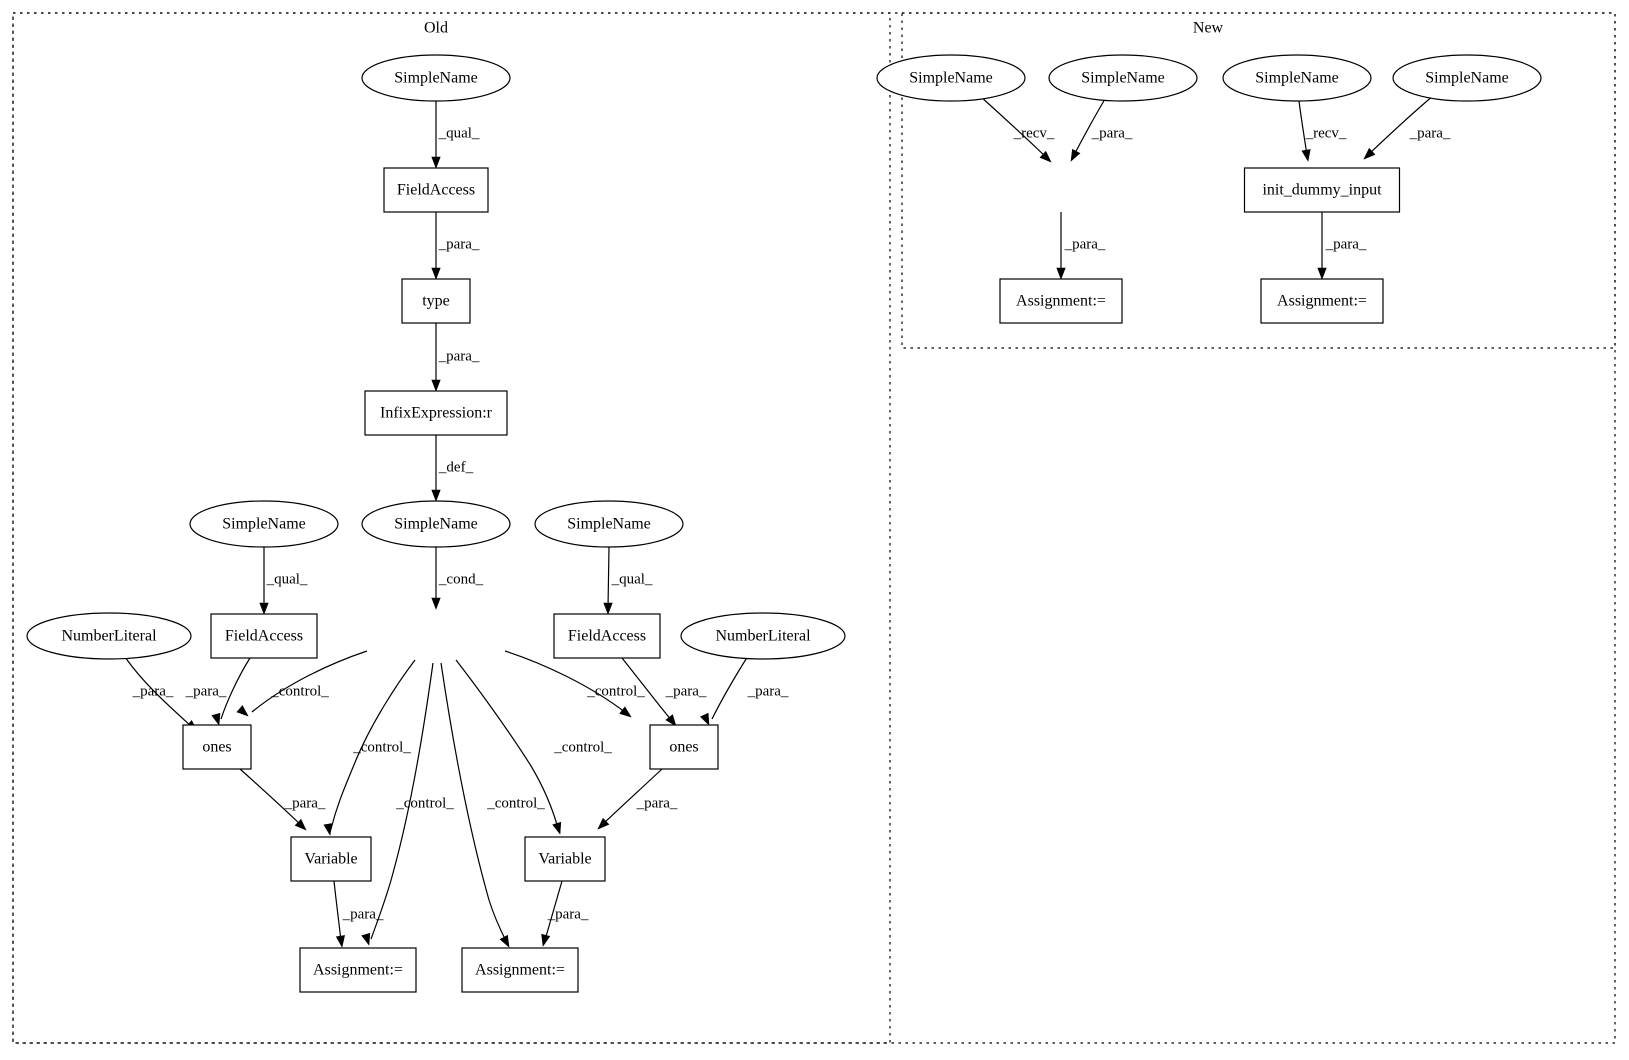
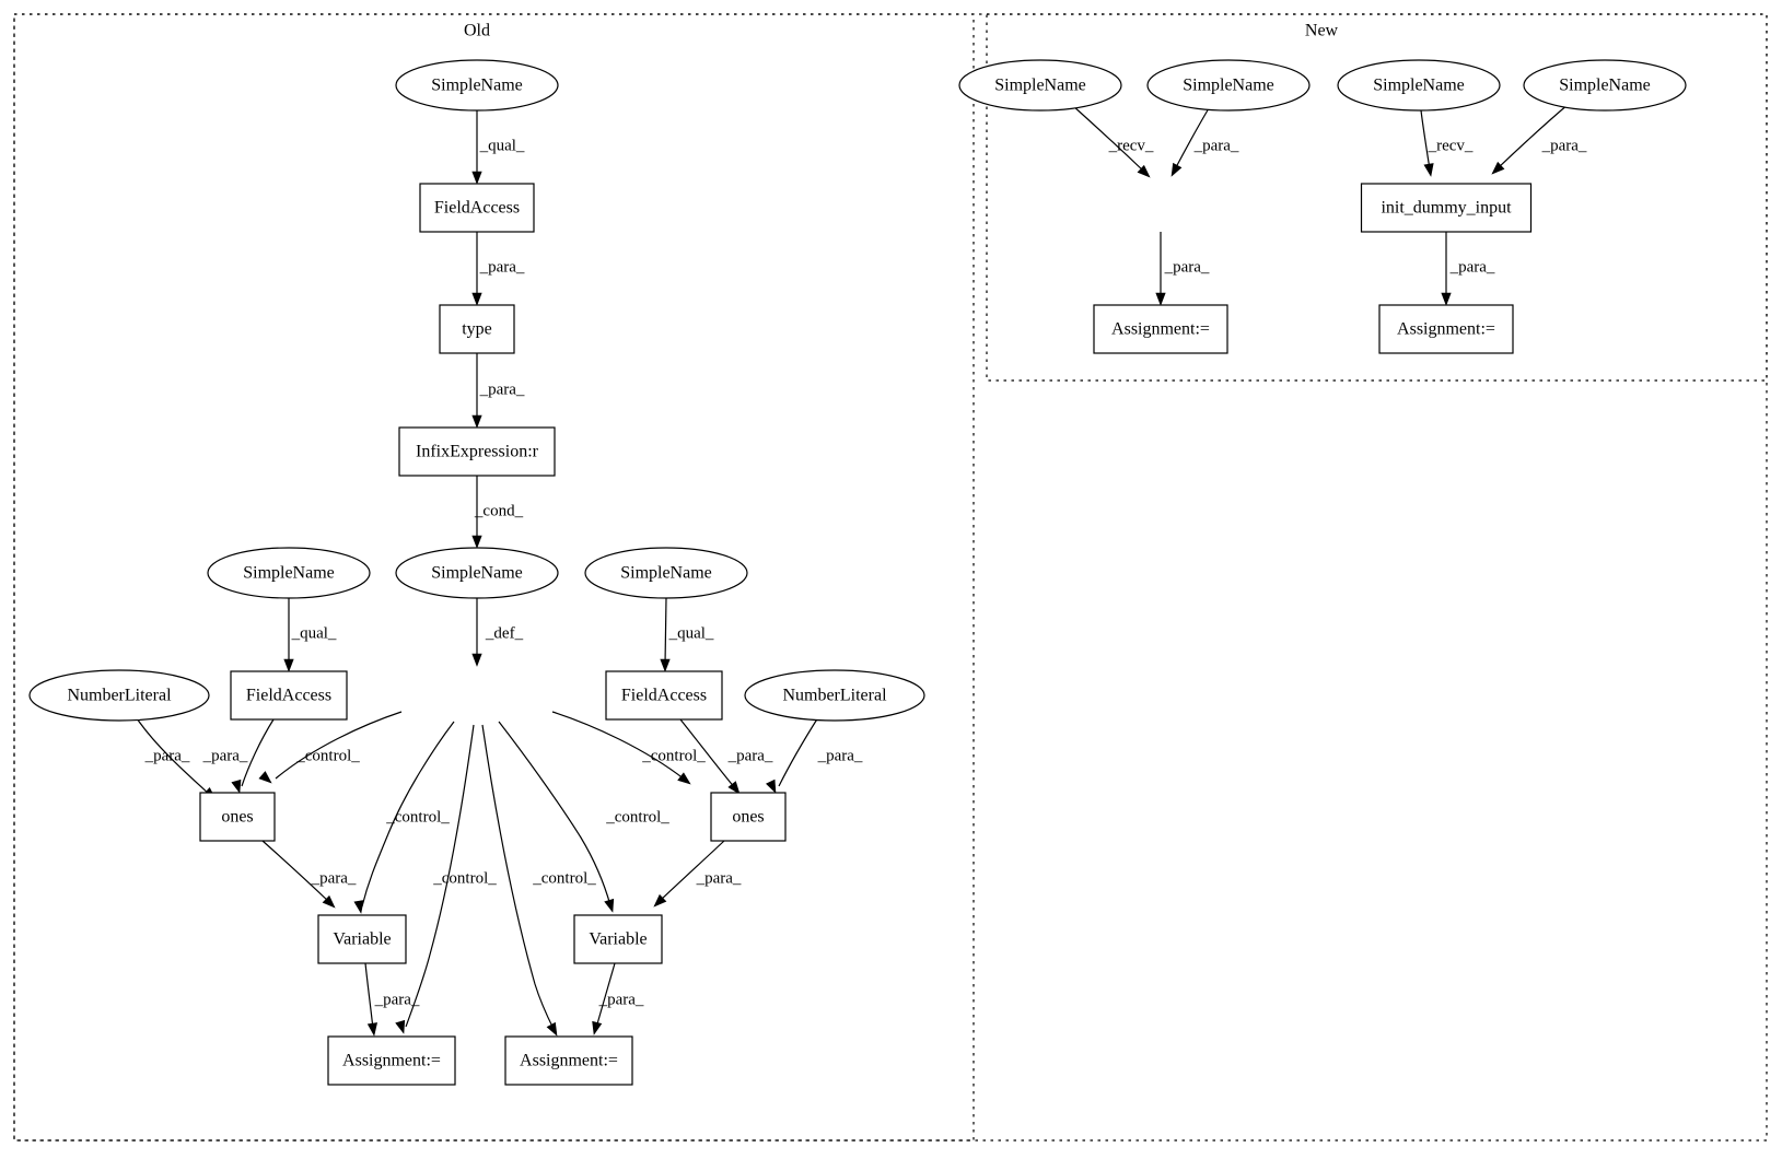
  Old
  New
  _qual_
  _para_
  _para_
- _def_
+ _cond_
  _qual_
- _cond_
+ _def_
  _qual_
  _para_
  _para_
  _control_
  _control_
  _control_
  _control_
  _control_
  _control_
  _para_
  _para_
  _para_
  _para_
  _para_
  _para_
  _recv_
  _para_
  _recv_
  _para_
  _para_
  _para_
  SimpleName
  FieldAccess
  type
  InfixExpression:r
  SimpleName
  SimpleName
  SimpleName
  NumberLiteral
  FieldAccess
  FieldAccess
  NumberLiteral
  ones
  ones
  Variable
  Variable
  Assignment:=
  Assignment:=
  SimpleName
  SimpleName
  SimpleName
  SimpleName
  init_dummy_input
  Assignment:=
  Assignment:=
